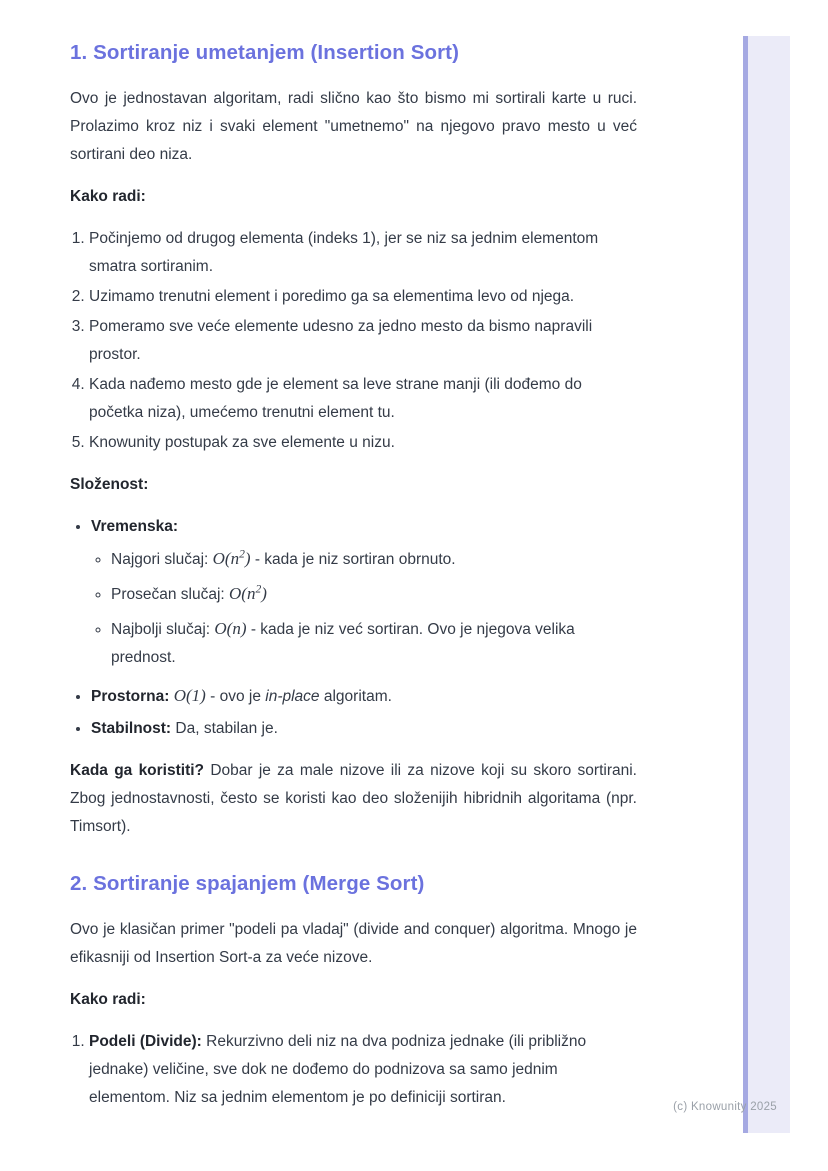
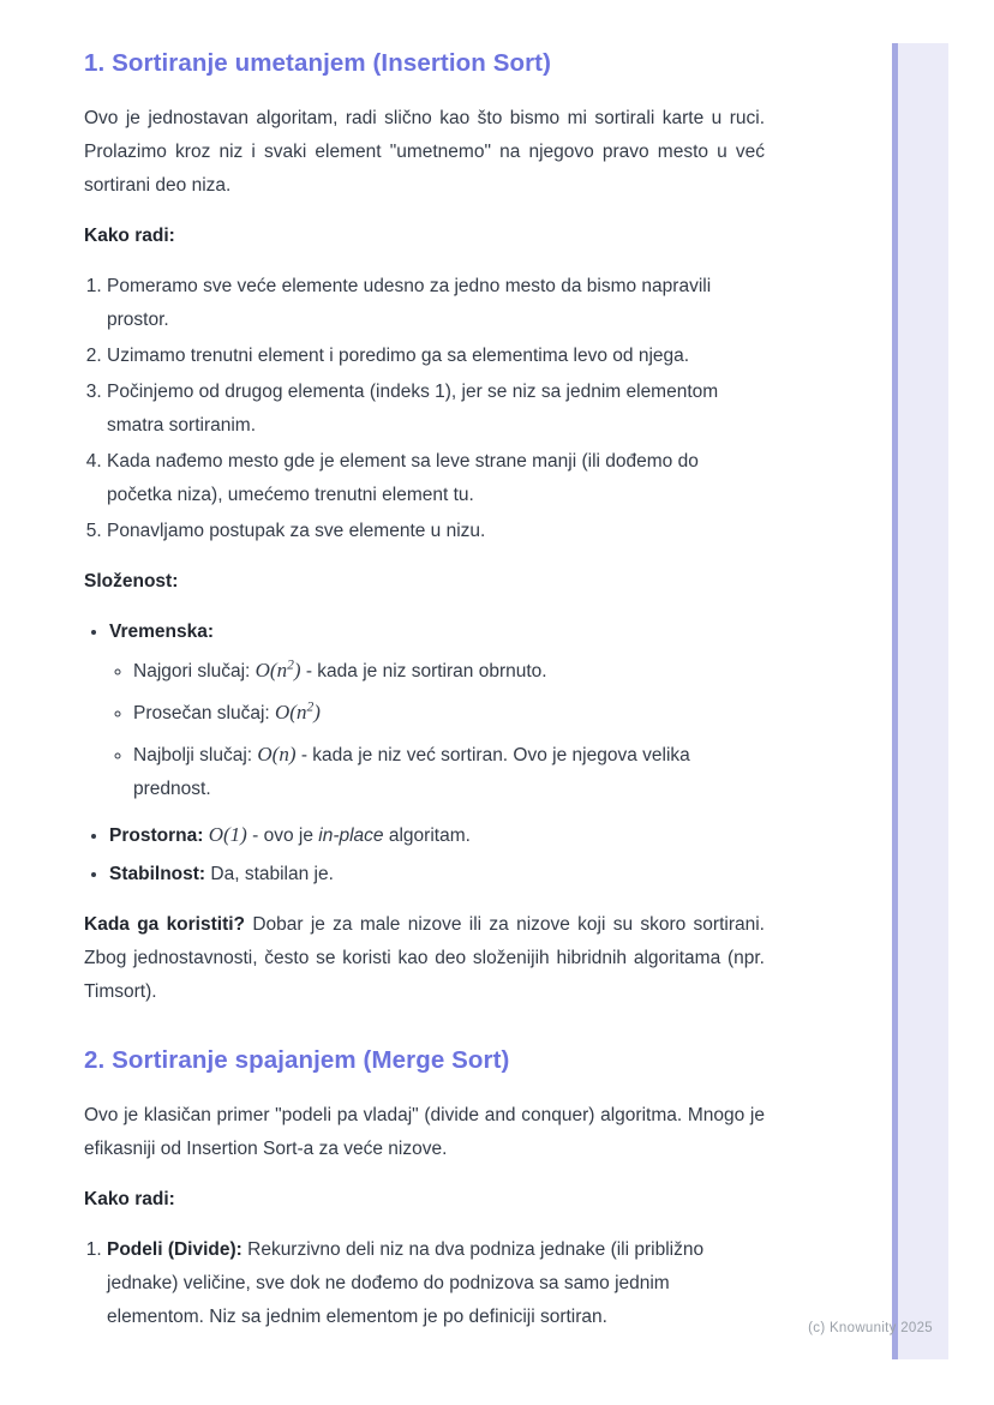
  1. Sortiranje umetanjem (Insertion Sort)
  Ovo je jednostavan algoritam, radi slično kao što bismo mi sortirali karte u ruci. Prolazimo kroz niz i svaki element "umetnemo" na njegovo pravo mesto u već sortirani deo niza.
  Kako radi:
- Počinjemo od drugog elementa (indeks 1), jer se niz sa jednim elementom smatra sortiranim.
+ Pomeramo sve veće elemente udesno za jedno mesto da bismo napravili prostor.
  Uzimamo trenutni element i poredimo ga sa elementima levo od njega.
- Pomeramo sve veće elemente udesno za jedno mesto da bismo napravili prostor.
+ Počinjemo od drugog elementa (indeks 1), jer se niz sa jednim elementom smatra sortiranim.
  Kada nađemo mesto gde je element sa leve strane manji (ili dođemo do početka niza), umećemo trenutni element tu.
- Knowunity postupak za sve elemente u nizu.
+ Ponavljamo postupak za sve elemente u nizu.
  Složenost:
  Vremenska:
  Najgori slučaj: O(n2) - kada je niz sortiran obrnuto.
  Prosečan slučaj: O(n2)
  Najbolji slučaj: O(n) - kada je niz već sortiran. Ovo je njegova velika prednost.
  Prostorna: O(1) - ovo je in-place algoritam.
  Stabilnost: Da, stabilan je.
  Kada ga koristiti? Dobar je za male nizove ili za nizove koji su skoro sortirani. Zbog jednostavnosti, često se koristi kao deo složenijih hibridnih algoritama (npr. Timsort).
  2. Sortiranje spajanjem (Merge Sort)
  Ovo je klasičan primer "podeli pa vladaj" (divide and conquer) algoritma. Mnogo je efikasniji od Insertion Sort-a za veće nizove.
  Kako radi:
  Podeli (Divide): Rekurzivno deli niz na dva podniza jednake (ili približno jednake) veličine, sve dok ne dođemo do podnizova sa samo jednim elementom. Niz sa jednim elementom je po definiciji sortiran.
  (c) Knowunity 2025
